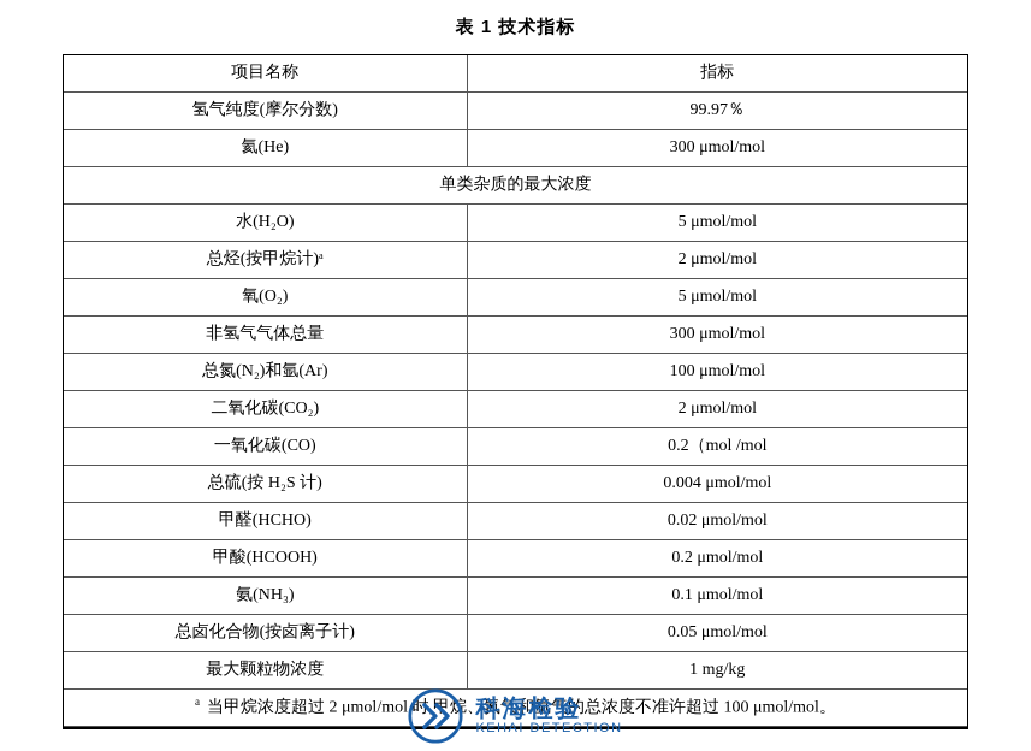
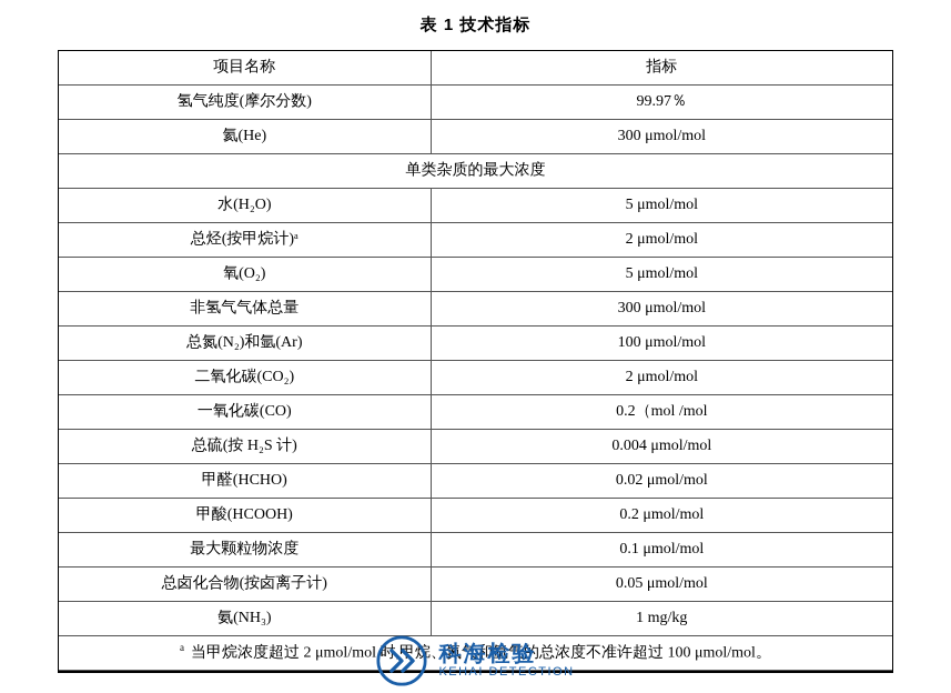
  表 1 技术指标
  项目名称	指标
  氢气纯度(摩尔分数)	99.97％
  氦(He)	300 μmol/mol
  单类杂质的最大浓度
  水(H₂O)	5 μmol/mol
  总烃(按甲烷计)ᵃ	2 μmol/mol
  氧(O₂)	5 μmol/mol
  非氢气气体总量	300 μmol/mol
  总氮(N₂)和氩(Ar)	100 μmol/mol
  二氧化碳(CO₂)	2 μmol/mol
  一氧化碳(CO)	0.2（mol /mol
  总硫(按 H₂S 计)	0.004 μmol/mol
  甲醛(HCHO)	0.02 μmol/mol
  甲酸(HCOOH)	0.2 μmol/mol
- 氨(NH₃)	0.1 μmol/mol
+ 最大颗粒物浓度	0.1 μmol/mol
  总卤化合物(按卤离子计)	0.05 μmol/mol
- 最大颗粒物浓度	1 mg/kg
+ 氨(NH₃)	1 mg/kg
  a当甲烷浓度超过 2 μmol/mol 时,烷、氮气和氩气的总浓度不准许超过 100 μmol/mol。
  科海检验
  KEHAI DETECTION
